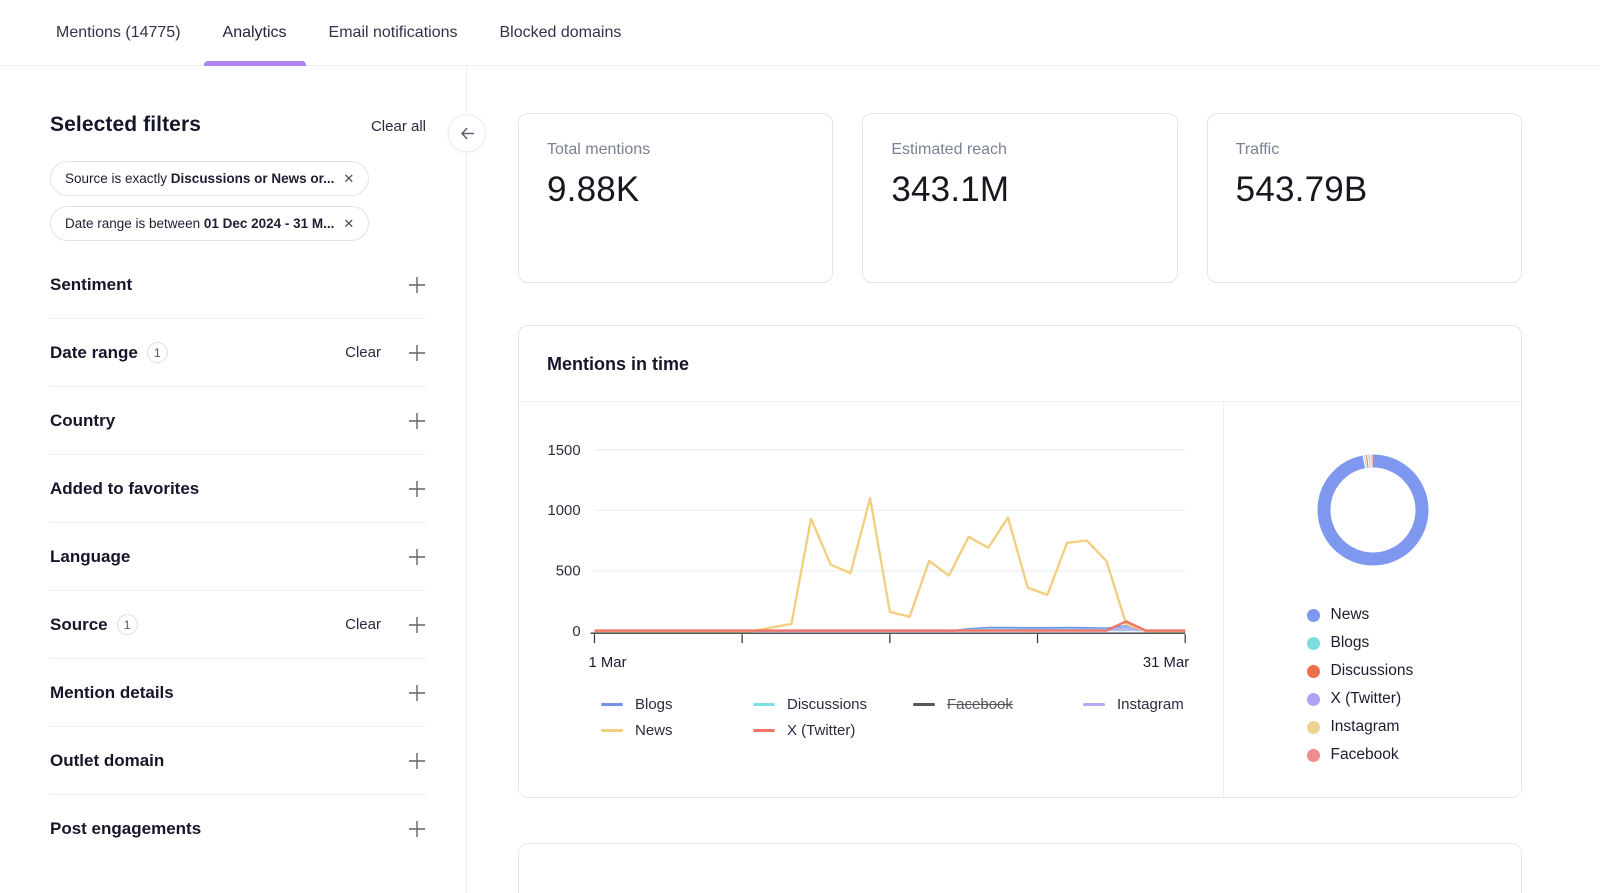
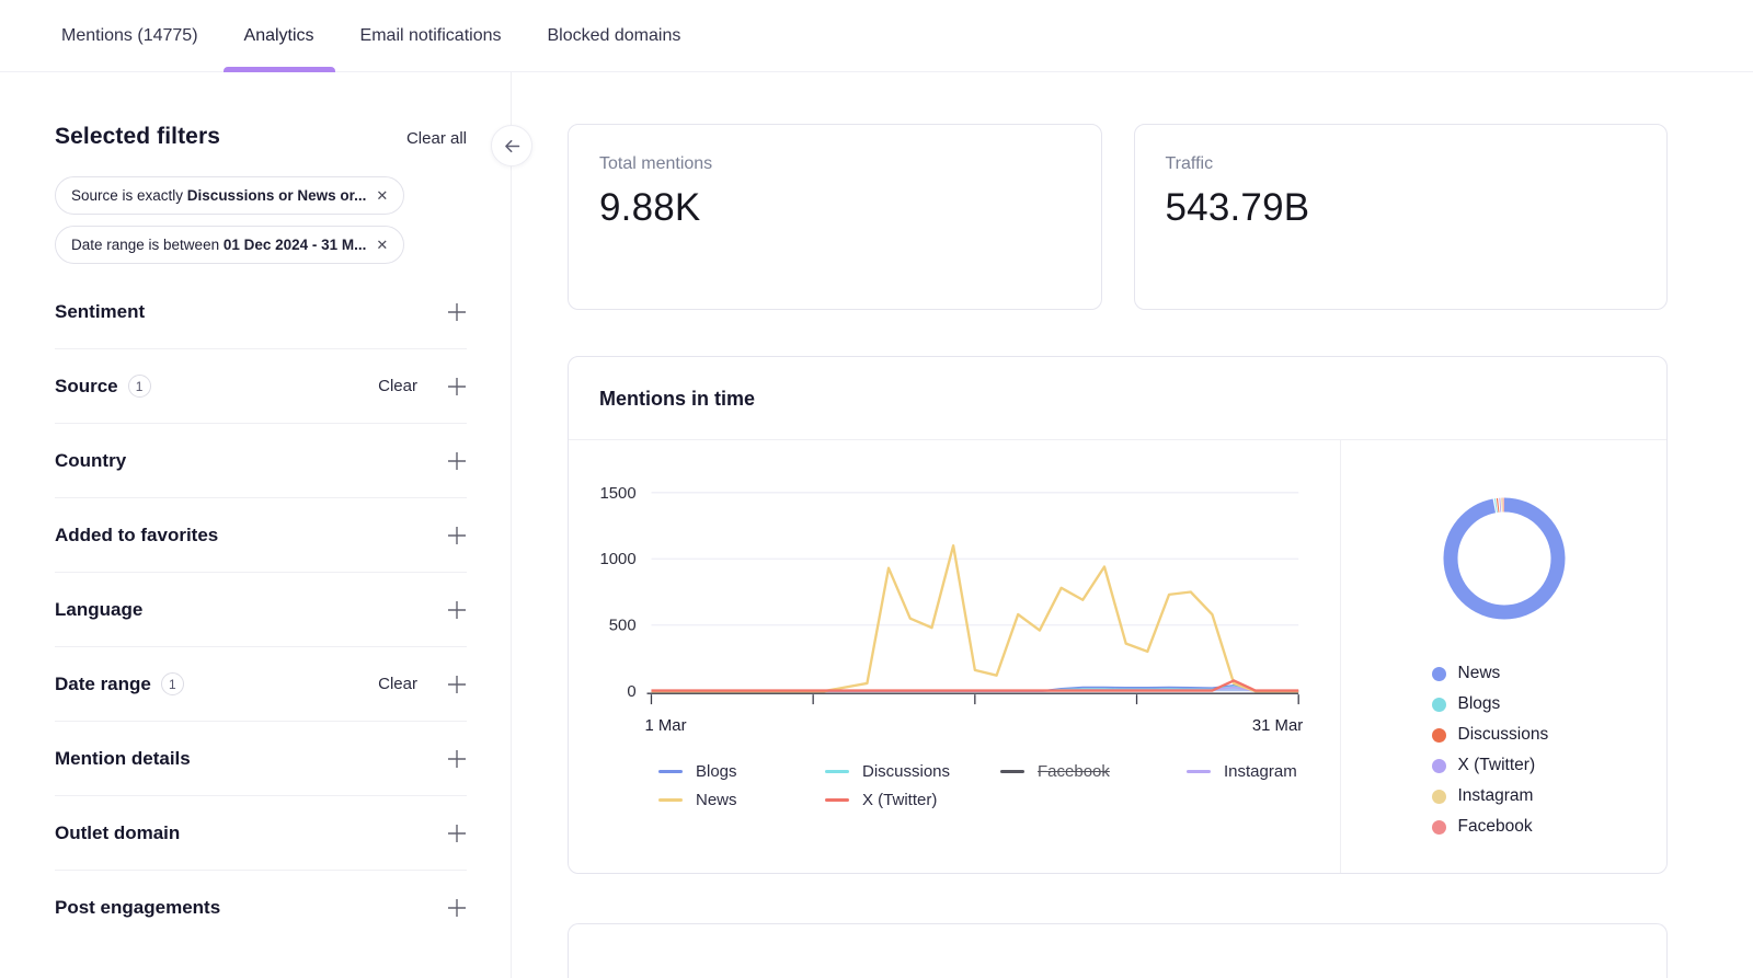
  Mentions (14775)
  Analytics
  Email notifications
  Blocked domains
  Selected filters
  Clear all
  Source is exactly Discussions or News or...
  ✕
  Date range is between 01 Dec 2024 - 31 M...
  ✕
  Sentiment
- Date range
+ Source
  1
  Clear
  Country
  Added to favorites
  Language
- Source
+ Date range
  1
  Clear
  Mention details
  Outlet domain
  Post engagements
  Total mentions
  9.88K
- Estimated reach
- 343.1M
  Traffic
  543.79B
  Mentions in time
  0
  500
  1000
  1500
  1 Mar
  31 Mar
  Blogs
  Discussions
  Facebook
  Instagram
  News
  X (Twitter)
  News
  Blogs
  Discussions
  X (Twitter)
  Instagram
  Facebook
